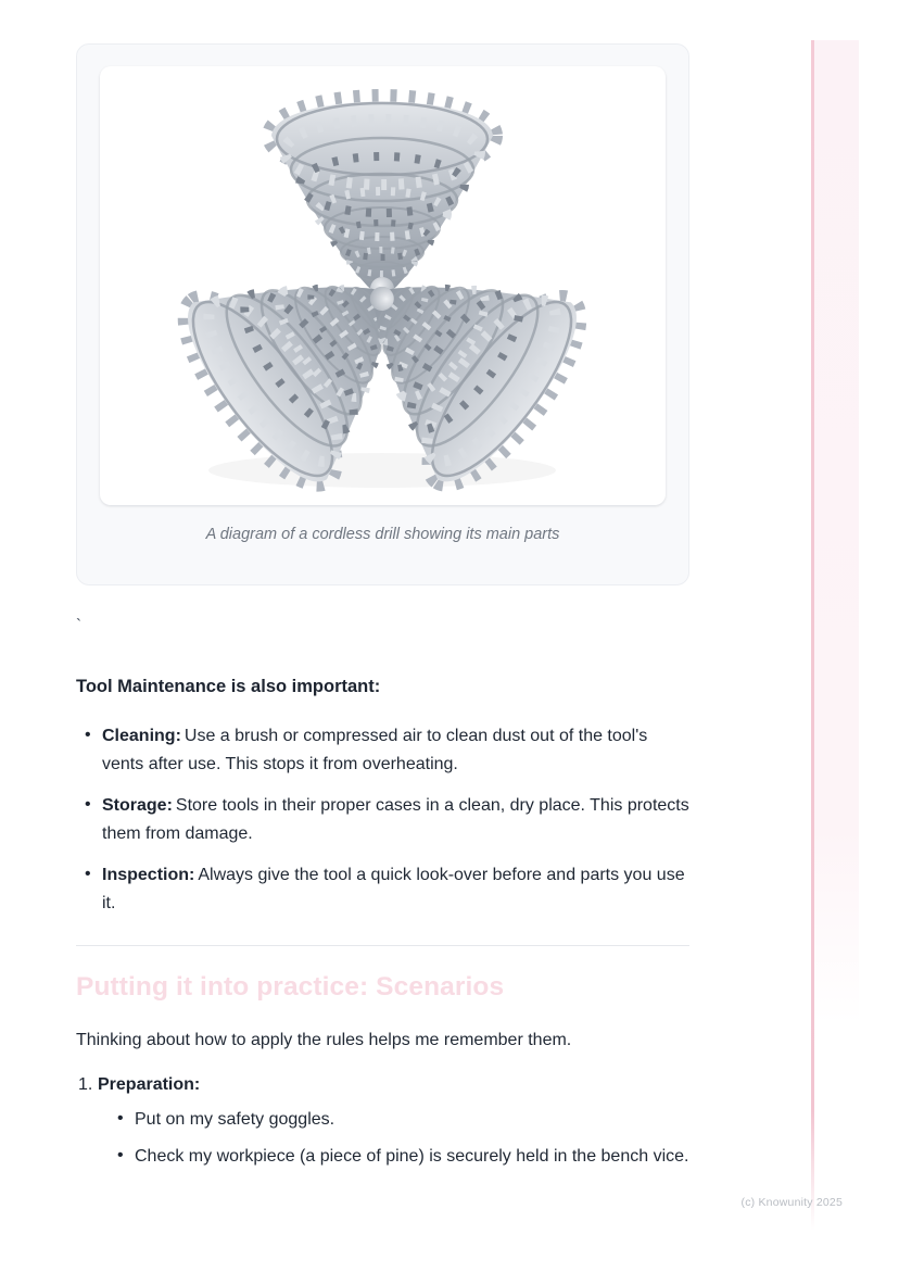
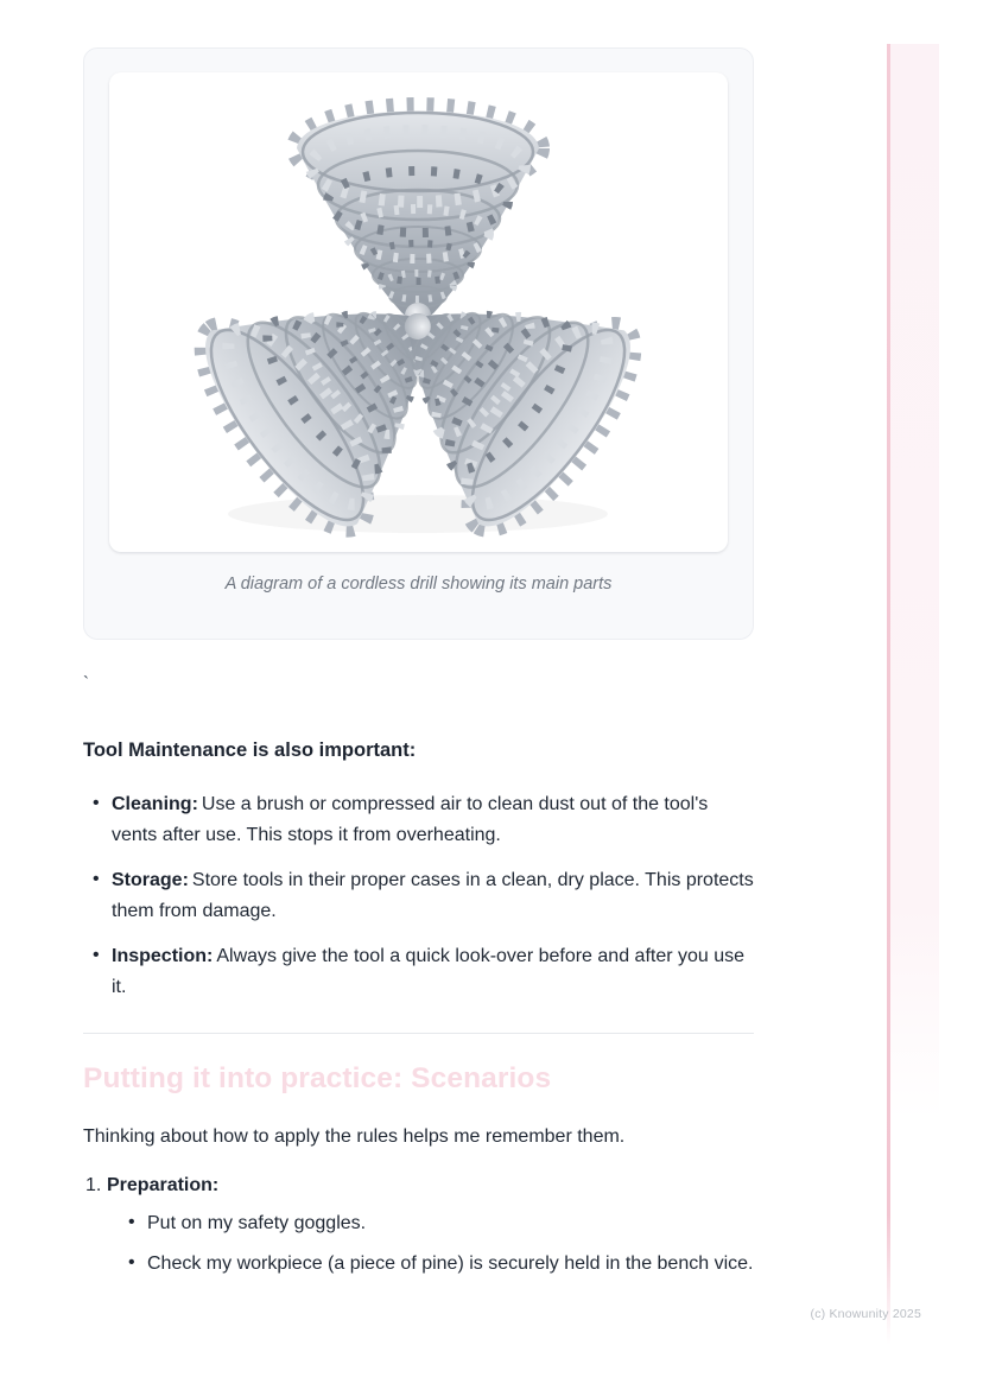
  A diagram of a cordless drill showing its main parts
  `
  Tool Maintenance is also important:
  •
  Cleaning: Use a brush or compressed air to clean dust out of the tool's vents after use. This stops it from overheating.
  •
  Storage: Store tools in their proper cases in a clean, dry place. This protects them from damage.
  •
- Inspection: Always give the tool a quick look-over before and parts you use it.
+ Inspection: Always give the tool a quick look-over before and after you use it.
  Putting it into practice: Scenarios
  Thinking about how to apply the rules helps me remember them.
  1.
  Preparation:
  •
  Put on my safety goggles.
  •
  Check my workpiece (a piece of pine) is securely held in the bench vice.
  (c) Knowunity 2025
